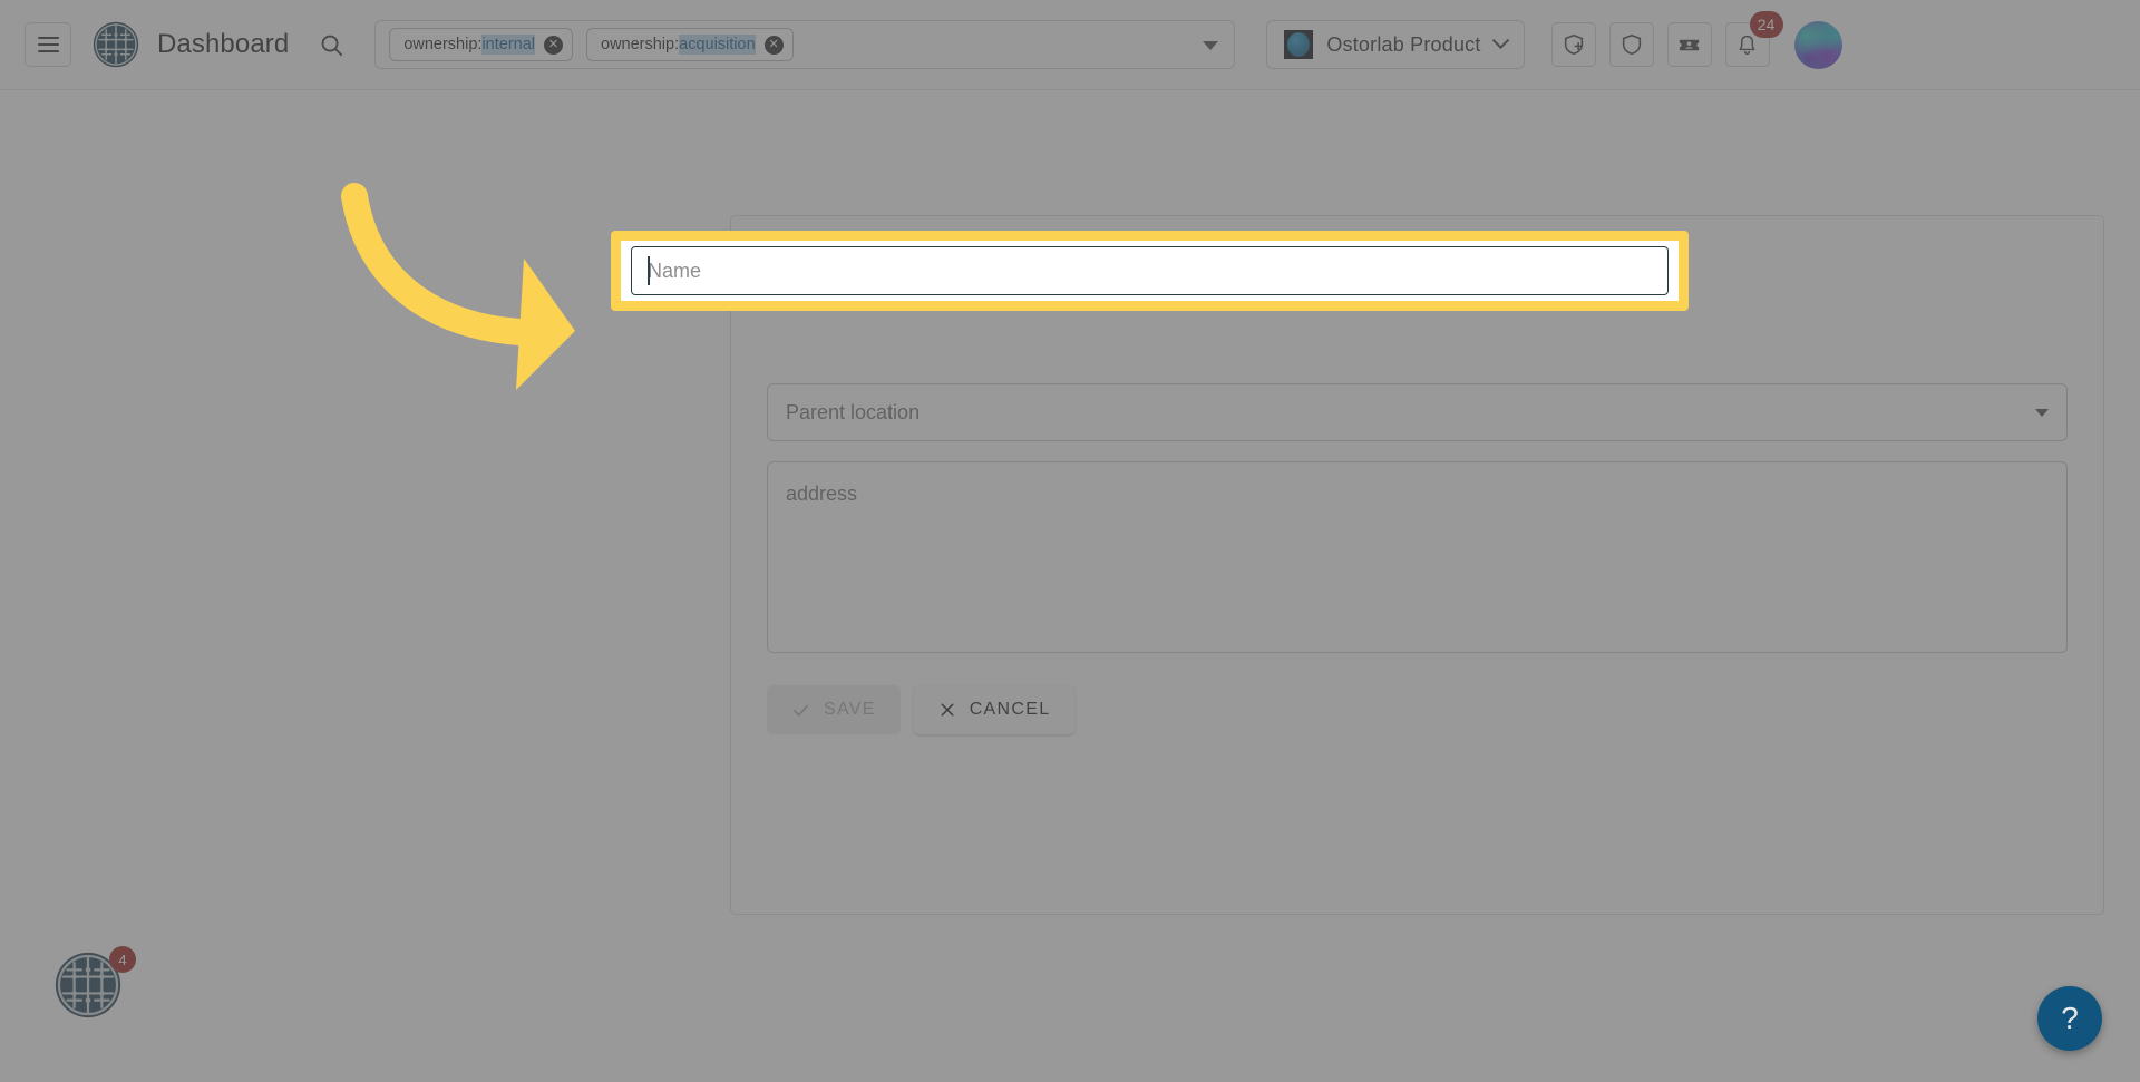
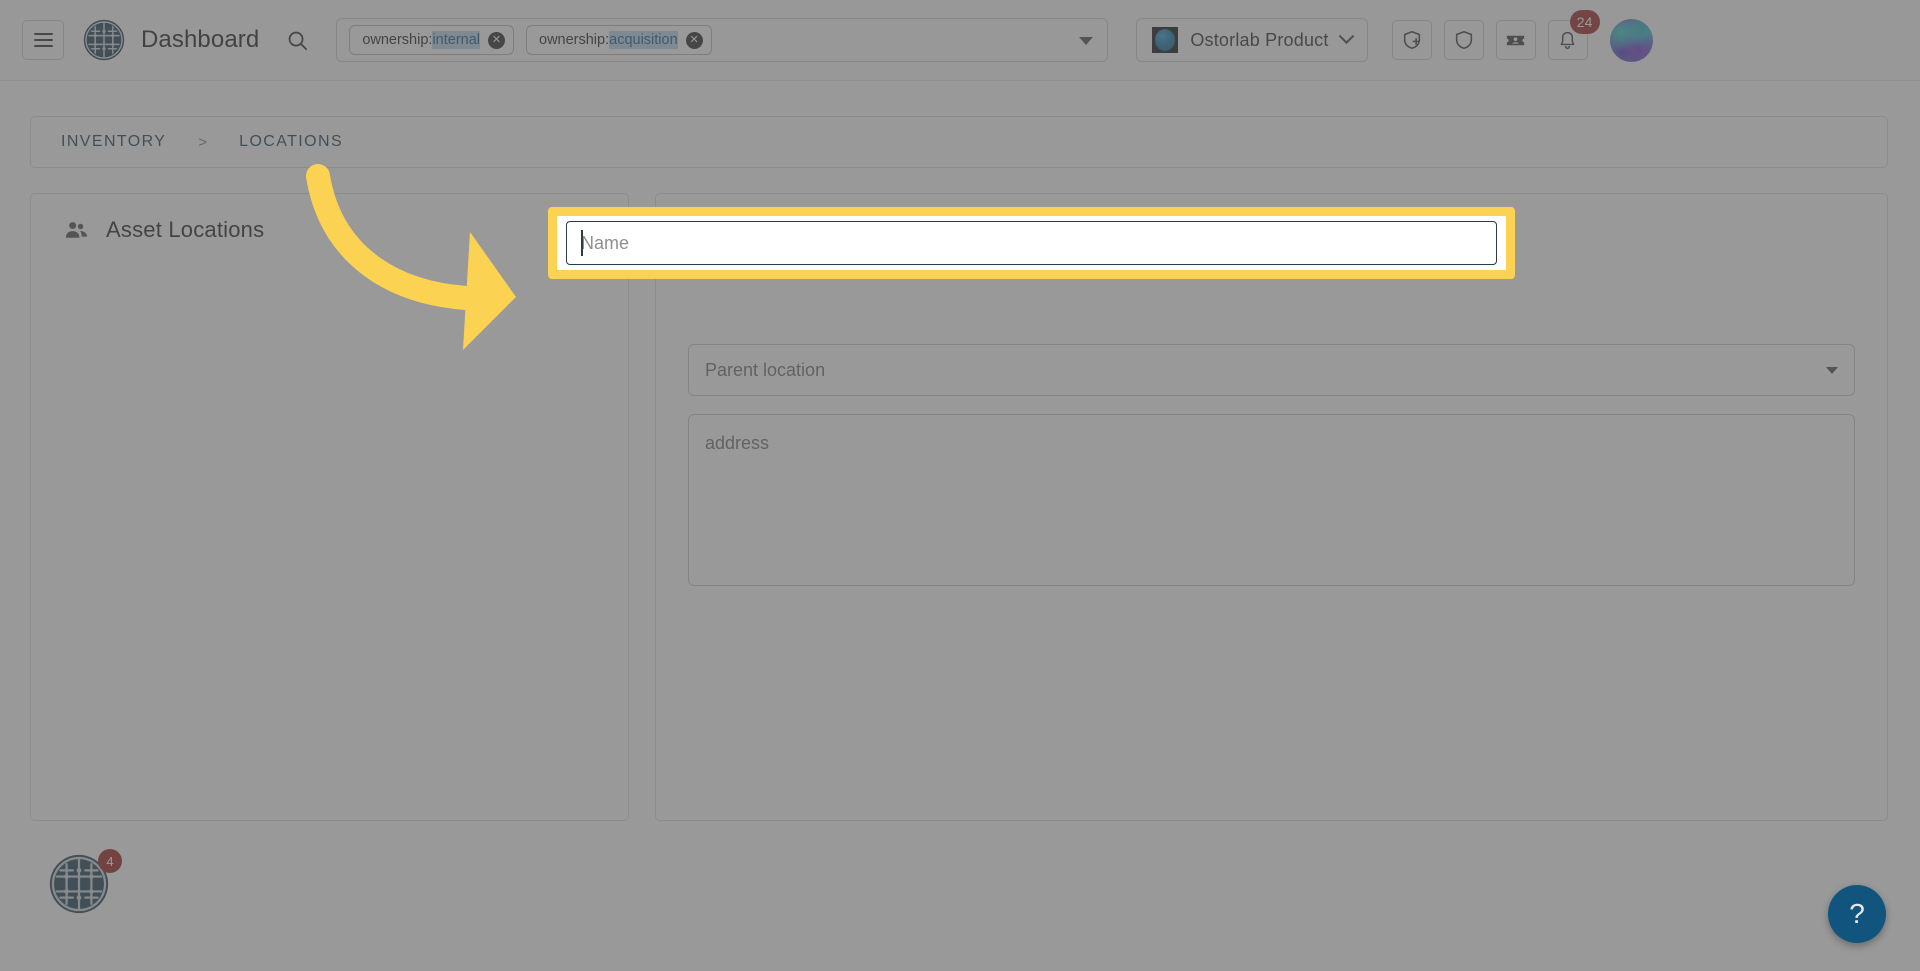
  Dashboard
  ownership:internal
  ✕
  ownership:acquisition
  ✕
  Ostorlab Product
  24
+ INVENTORY
+ >
+ LOCATIONS
+ Asset Locations
  Parent location
  address
- SAVE
- CANCEL
  4
  ?
  Name
